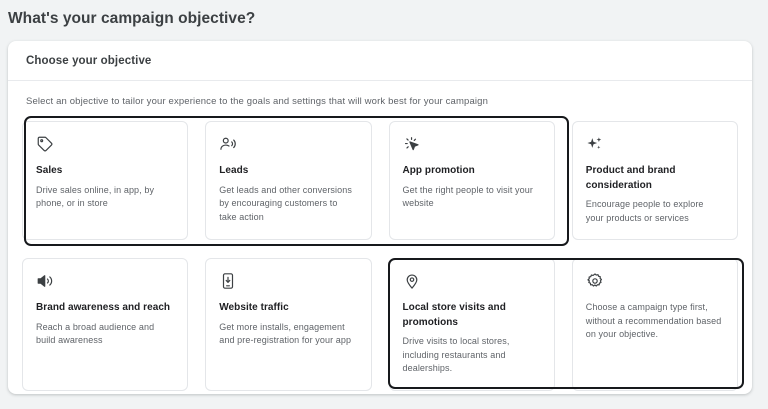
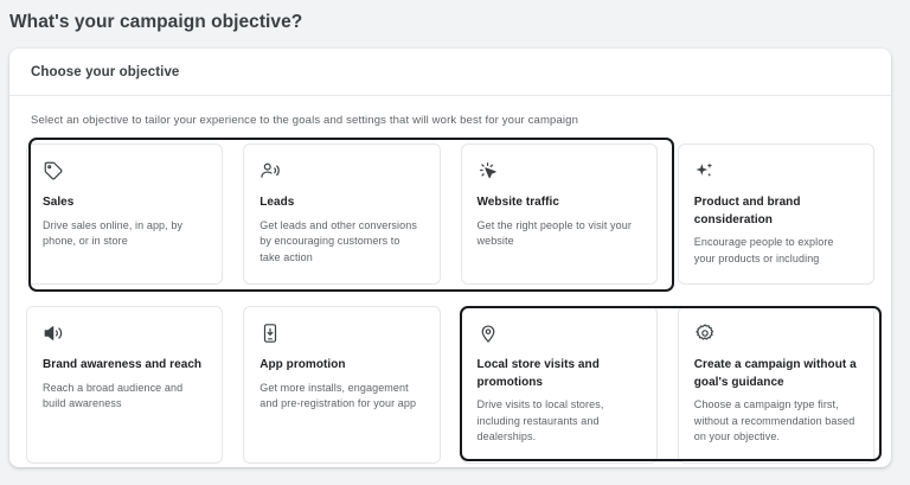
  What's your campaign objective?
  Choose your objective
  Select an objective to tailor your experience to the goals and settings that will work best for your campaign
  Sales
  Drive sales online, in app, by phone, or in store
  Leads
  Get leads and other conversions by encouraging customers to take action
- App promotion
+ Website traffic
  Get the right people to visit your website
  Product and brand consideration
- Encourage people to explore your products or services
+ Encourage people to explore your products or including
  Brand awareness and reach
  Reach a broad audience and build awareness
- Website traffic
+ App promotion
  Get more installs, engagement and pre-registration for your app
  Local store visits and promotions
  Drive visits to local stores, including restaurants and dealerships.
+ Create a campaign without a goal's guidance
  Choose a campaign type first, without a recommendation based on your objective.
